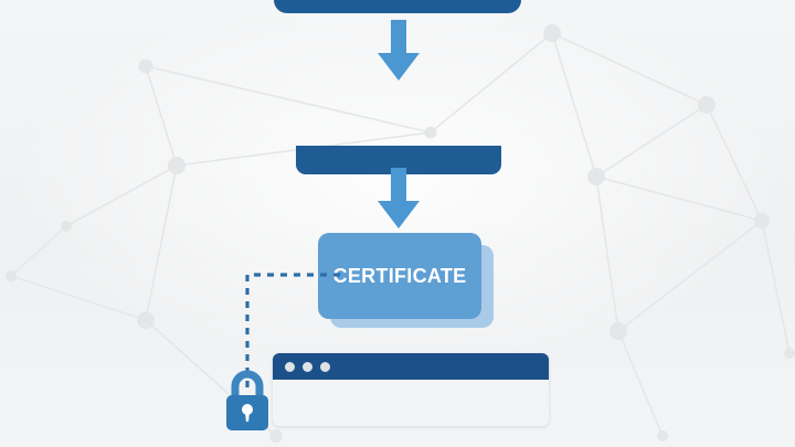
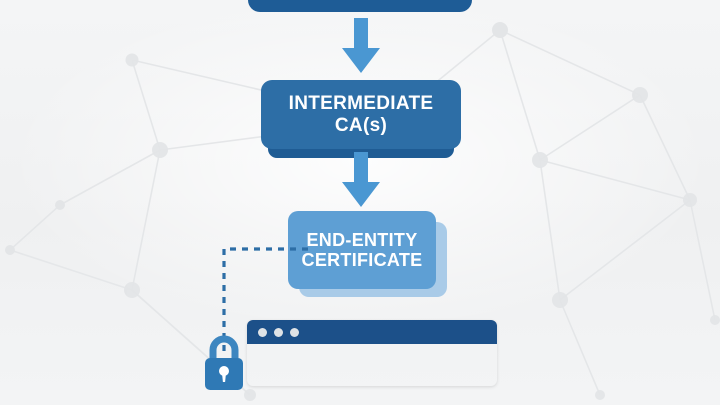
+ INTERMEDIATE CA(s)
+ END-ENTITY
  CERTIFICATE
